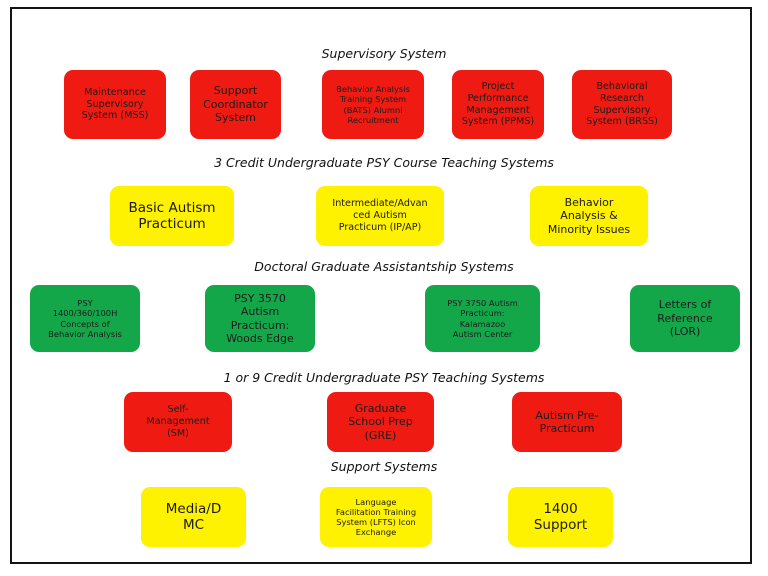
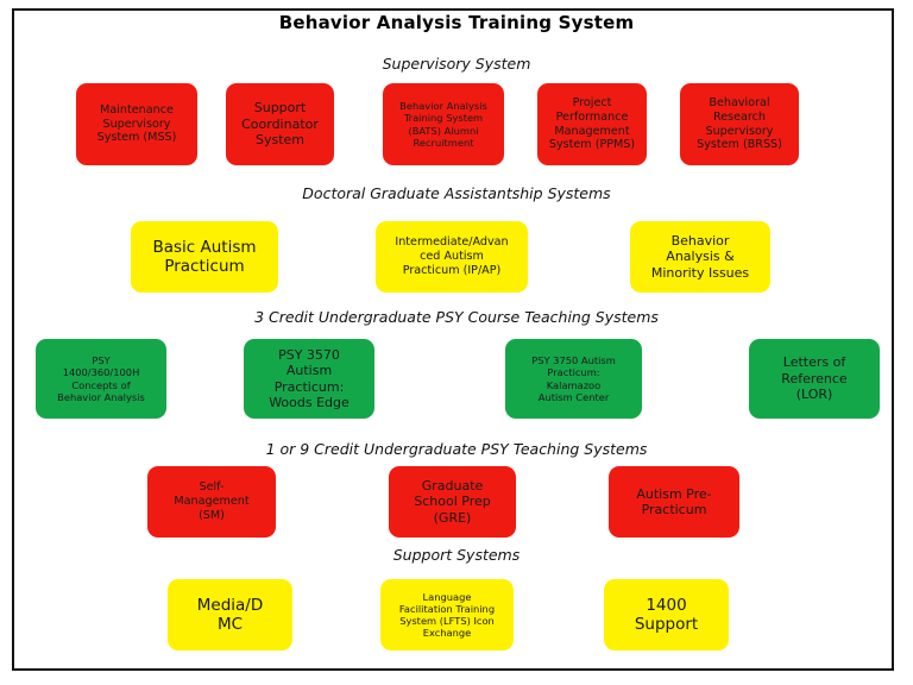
+ Behavior Analysis Training System
  Supervisory System
  Maintenance
  Supervisory
  System (MSS)
  Support
  Coordinator
  System
  Behavior Analysis
  Training System
  (BATS) Alumni
  Recruitment
  Project
  Performance
  Management
  System (PPMS)
  Behavioral
  Research
  Supervisory
  System (BRSS)
- 3 Credit Undergraduate PSY Course Teaching Systems
+ Doctoral Graduate Assistantship Systems
  Basic Autism
  Practicum
  Intermediate/Advan
  ced Autism
  Practicum (IP/AP)
  Behavior
  Analysis &
  Minority Issues
- Doctoral Graduate Assistantship Systems
+ 3 Credit Undergraduate PSY Course Teaching Systems
  PSY
  1400/360/100H
  Concepts of
  Behavior Analysis
  PSY 3570
  Autism
  Practicum:
  Woods Edge
  PSY 3750 Autism
  Practicum:
  Kalamazoo
  Autism Center
  Letters of
  Reference
  (LOR)
  1 or 9 Credit Undergraduate PSY Teaching Systems
  Self-
  Management
  (SM)
  Graduate
  School Prep
  (GRE)
  Autism Pre-
  Practicum
  Support Systems
  Media/D
  MC
  Language
  Facilitation Training
  System (LFTS) Icon
  Exchange
  1400
  Support
